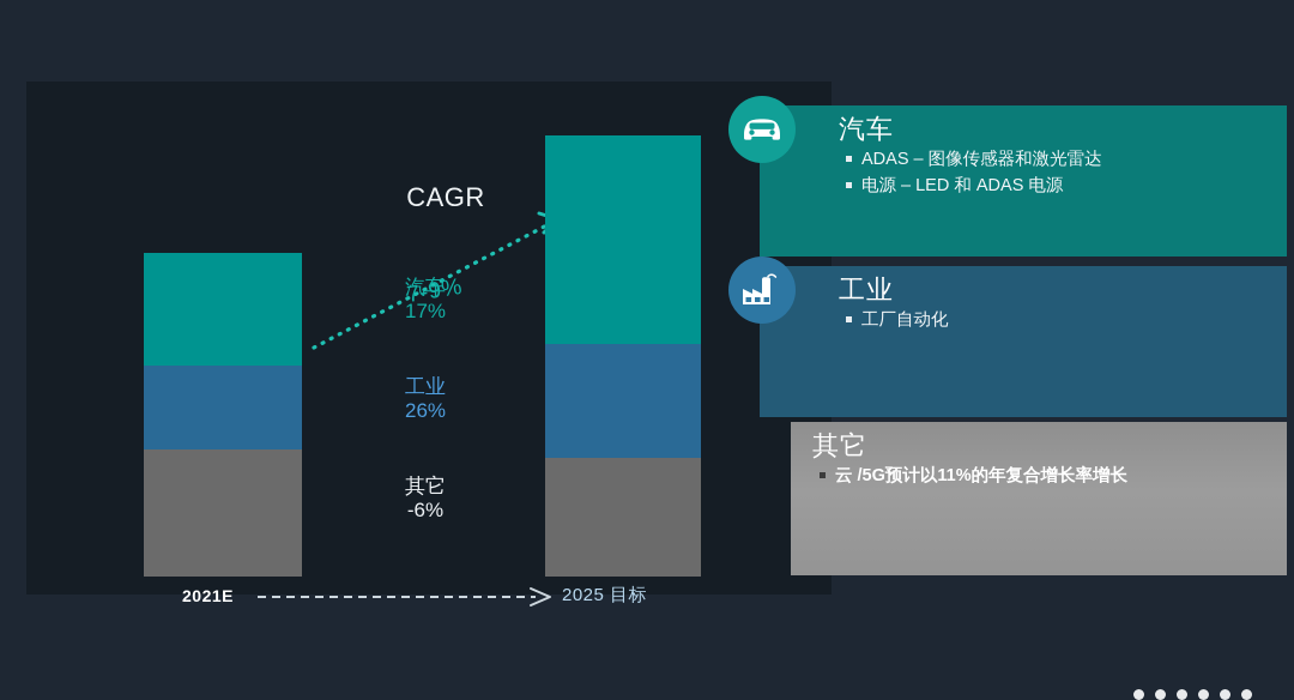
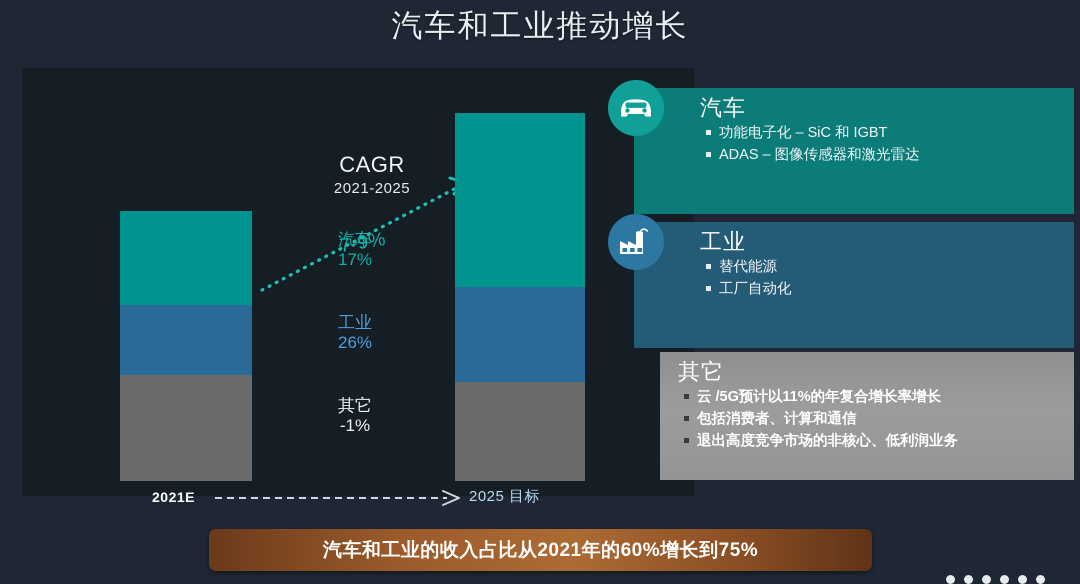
+ 汽车和工业推动增长
  CAGR
+ 2021-2025
  汽车
  17%
  工业
  26%
  其它
- -6%
+ -1%
  2021E
  2025 目标
  汽车
+ 功能电子化 – SiC 和 IGBT
  ADAS – 图像传感器和激光雷达
- 电源 – LED 和 ADAS 电源
  工业
+ 替代能源
  工厂自动化
  其它
  云 /5G预计以11%的年复合增长率增长
+ 包括消费者、计算和通信
+ 退出高度竞争市场的非核心、低利润业务
+ 汽车和工业的收入占比从2021年的60%增长到75%
